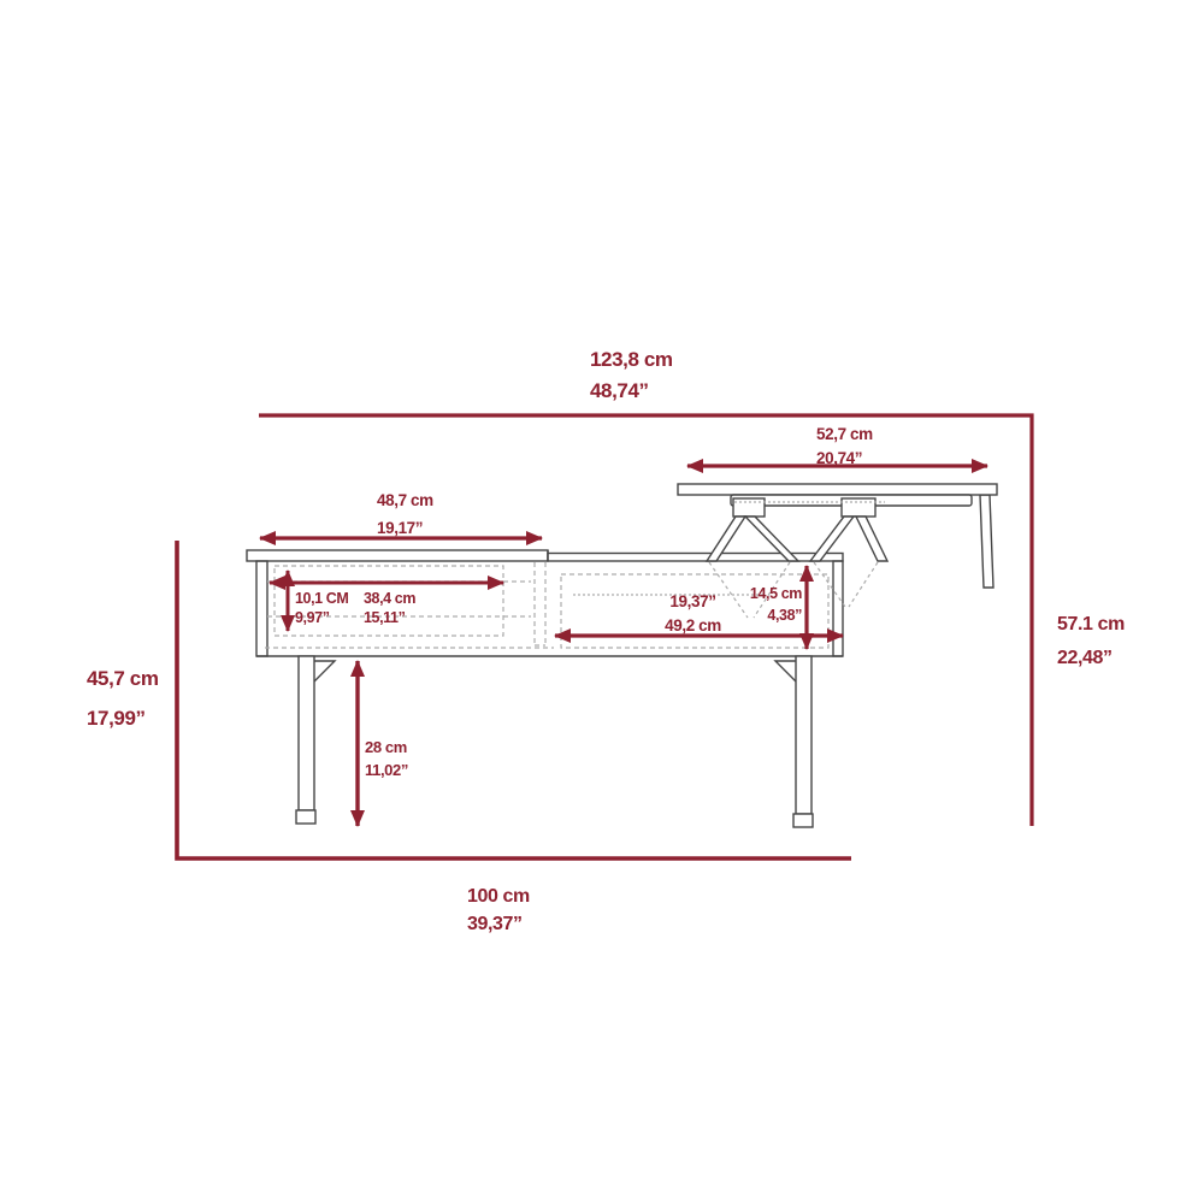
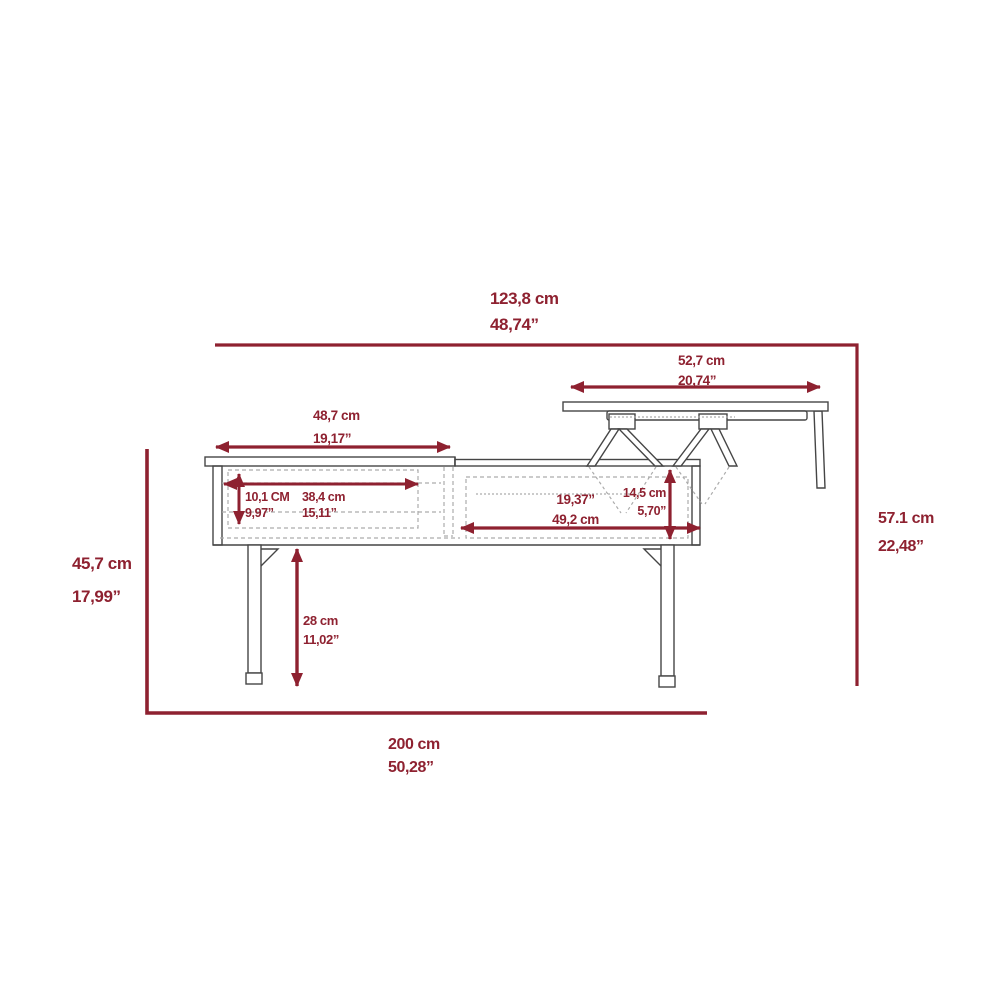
  123,8 cm
  48,74”
  52,7 cm
  20,74”
  48,7 cm
  19,17”
  10,1 CM
  9,97”
  38,4 cm
  15,11”
  19,37”
  49,2 cm
  14,5 cm
- 4,38”
+ 5,70”
  45,7 cm
  17,99”
  57.1 cm
  22,48”
  28 cm
  11,02”
- 100 cm
+ 200 cm
- 39,37”
+ 50,28”
